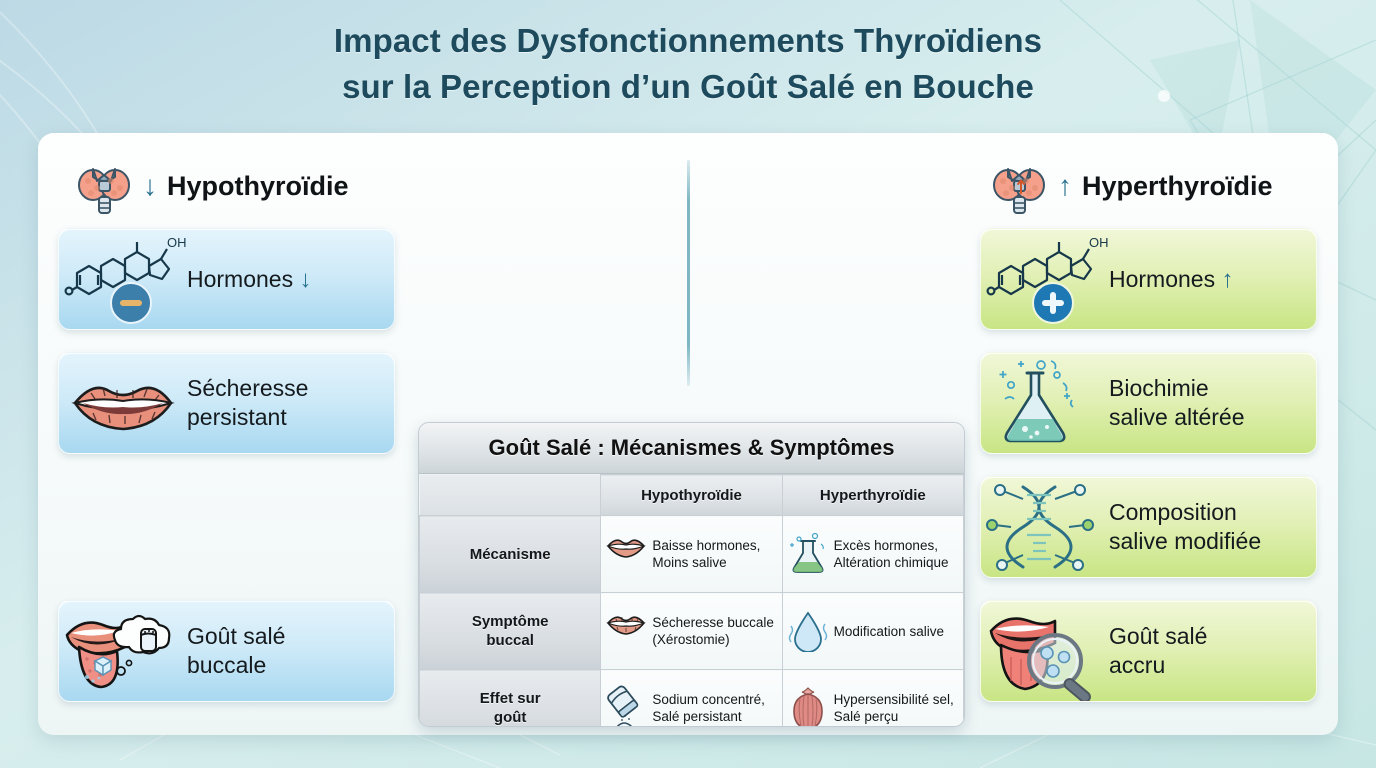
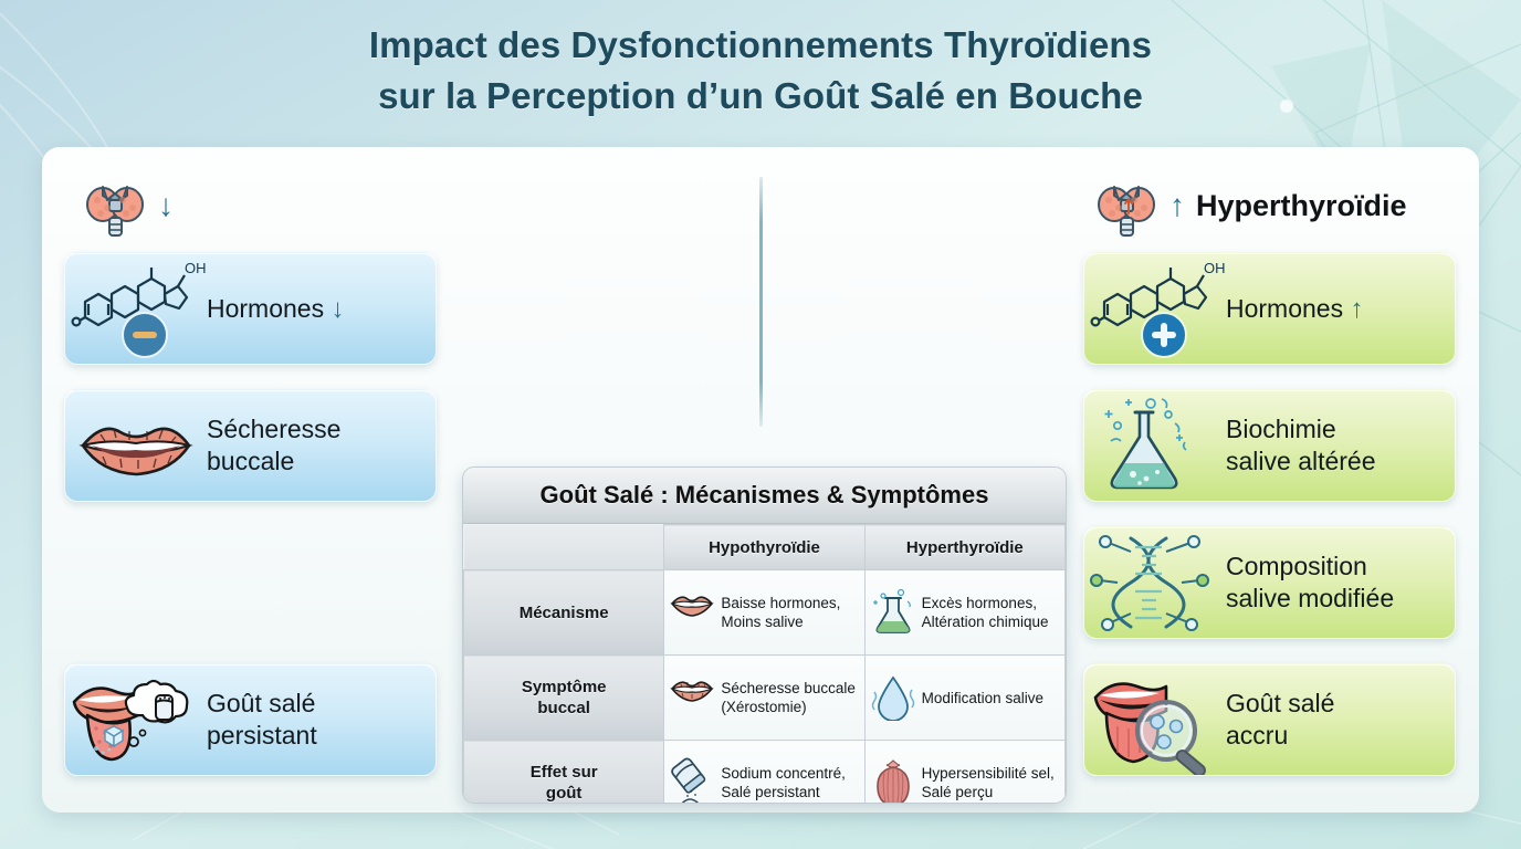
  Impact des Dysfonctionnements Thyroïdiens
  sur la Perception d’un Goût Salé en Bouche
  ↓
- Hypothyroïdie
  ↑
  Hyperthyroïdie
  OH
  Hormones ↓
  Sécheresse
- persistant
+ buccale
  Goût salé
- buccale
+ persistant
  OH
  Hormones ↑
  Biochimie
  salive altérée
  Composition
  salive modifiée
  Goût salé
  accru
  Goût Salé : Mécanismes & Symptômes
  	Hypothyroïdie	Hyperthyroïdie
  Mécanisme	Baisse hormones, Moins salive	Excès hormones, Altération chimique
  Symptôme buccal	Sécheresse buccale (Xérostomie)	Modification salive
  Effet sur goût	Sodium concentré, Salé persistant	Hypersensibilité sel, Salé perçu
